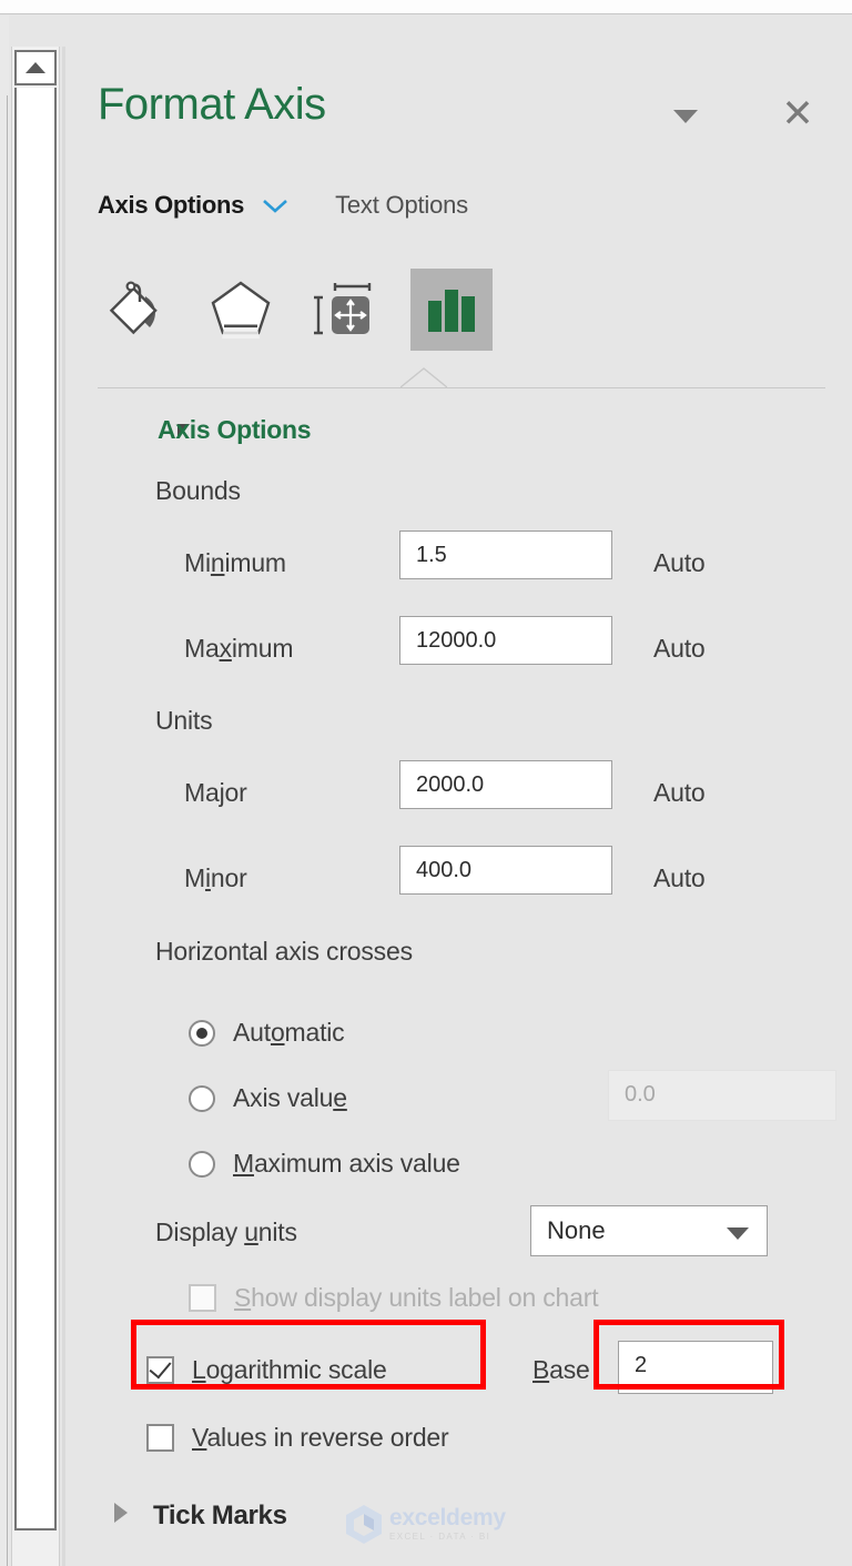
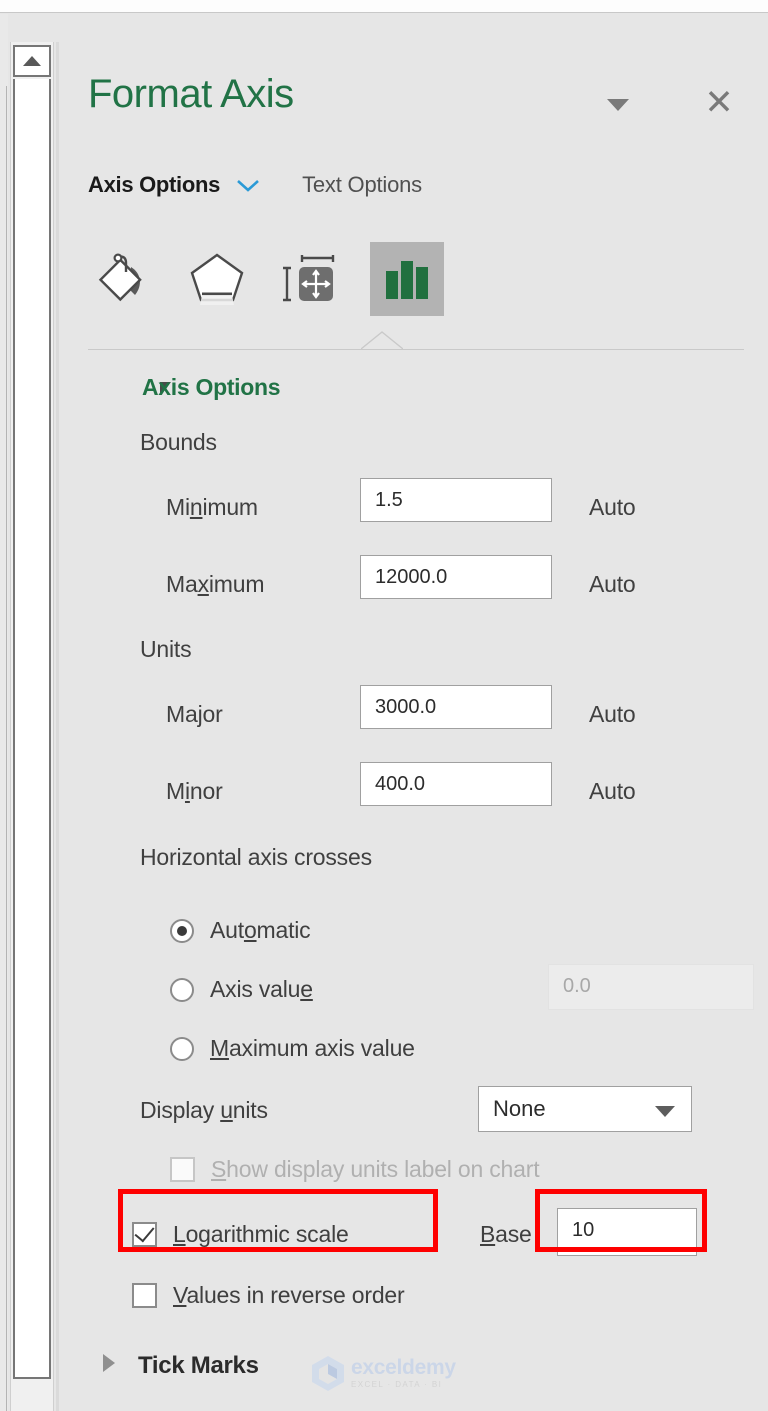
  Format Axis
  ✕
  Axis Options
  Text Options
  Axis Options
  Bounds
  Minimum
  1.5
  Auto
  Maximum
  12000.0
  Auto
  Units
  Major
- 2000.0
+ 3000.0
  Auto
  Minor
  400.0
  Auto
  Horizontal axis crosses
  Automatic
  Axis value
  0.0
  Maximum axis value
  Display units
  None
  Show display units label on chart
  Logarithmic scale
  Base
- 2
+ 10
  Values in reverse order
  Tick Marks
  exceldemy
